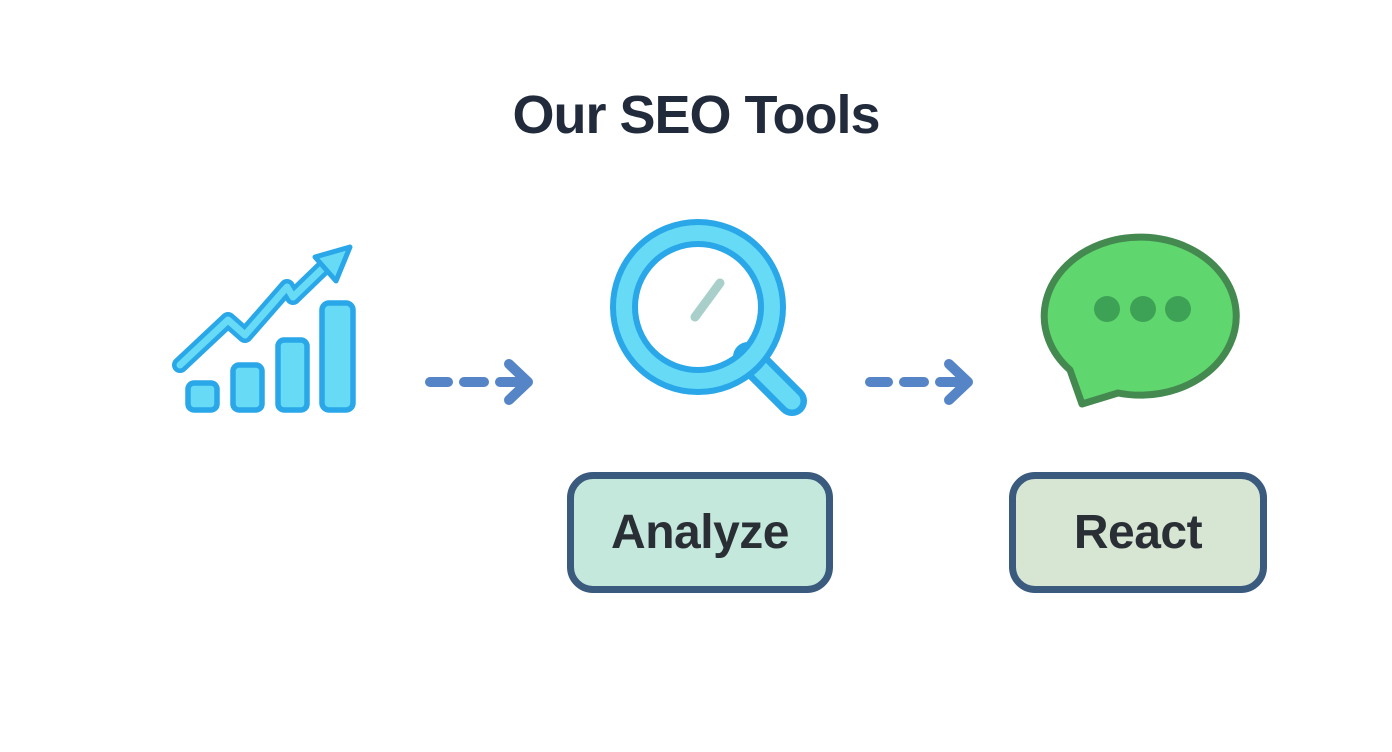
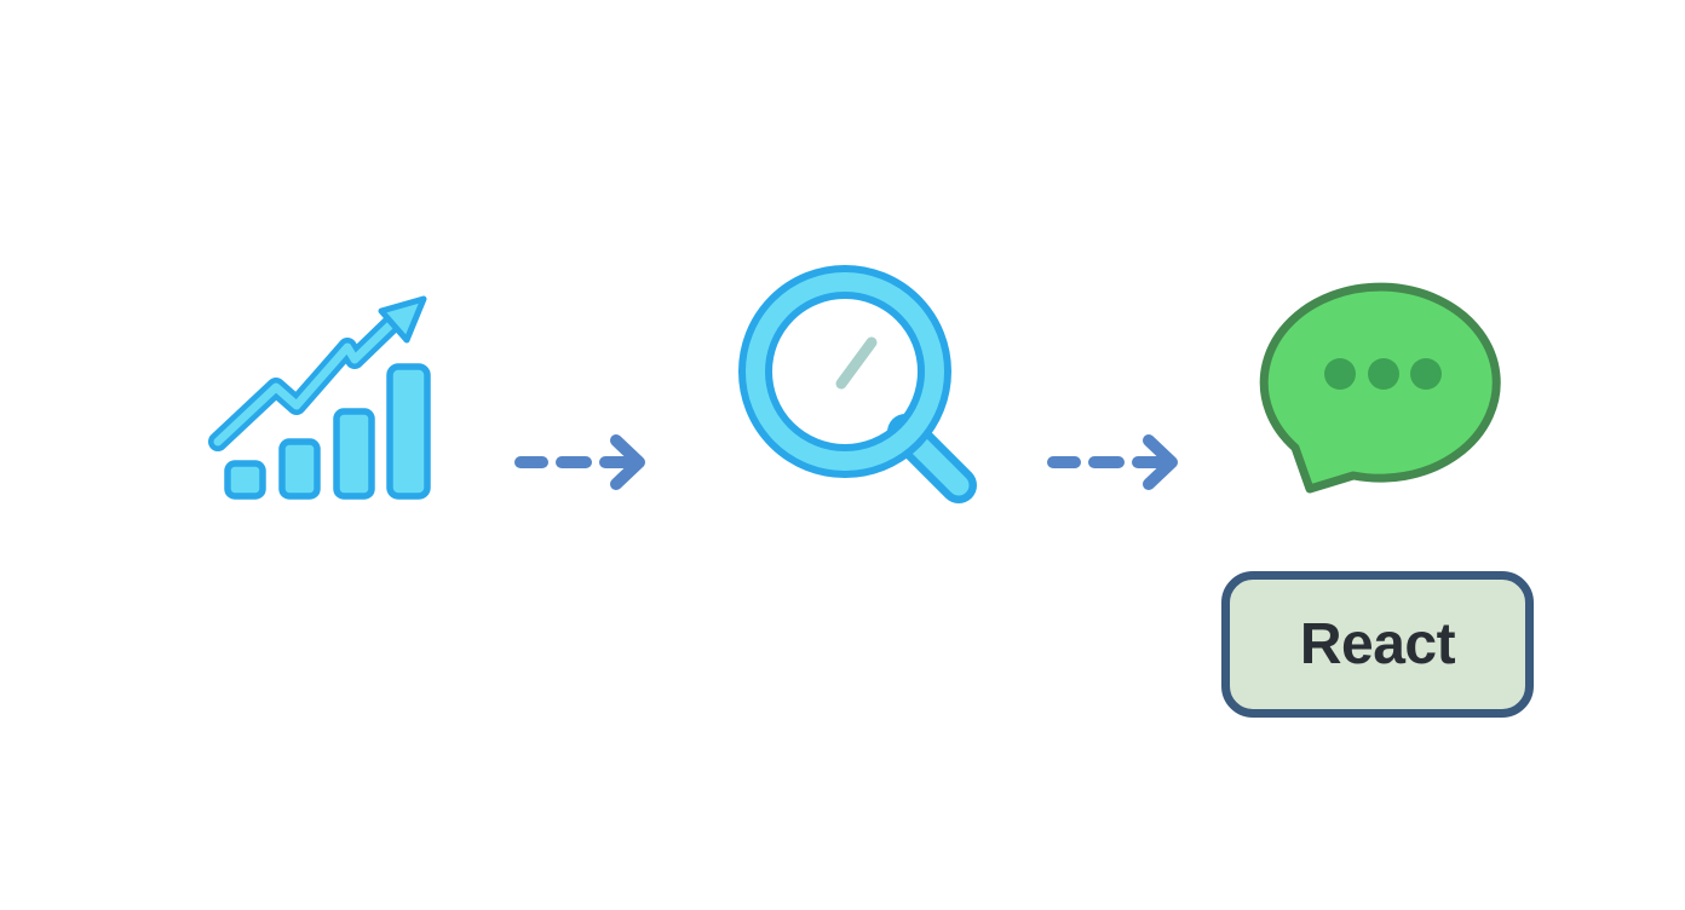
- Our SEO Tools
- Analyze
  React
